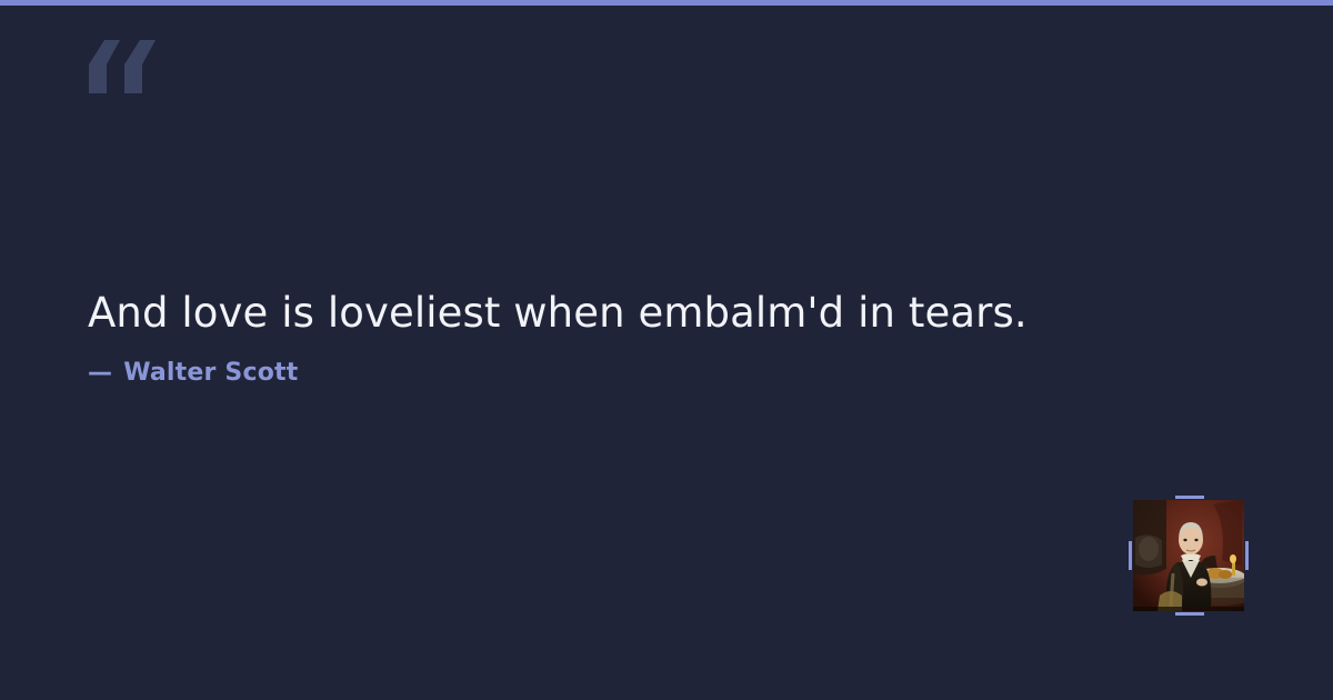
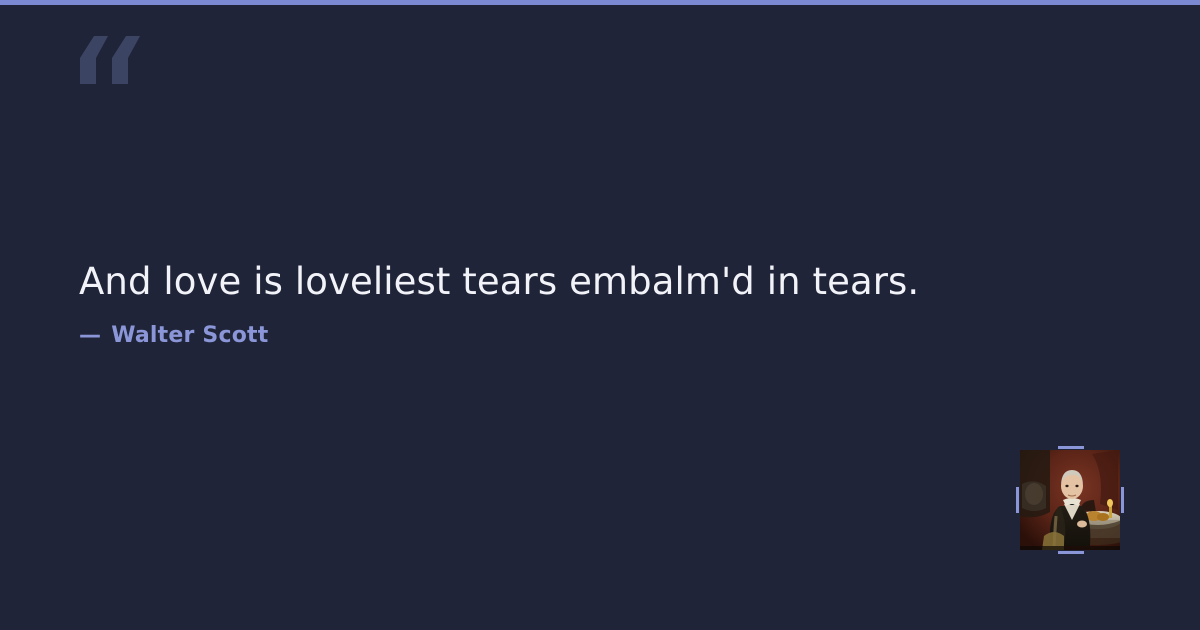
- And love is loveliest when embalm'd in tears.
+ And love is loveliest tears embalm'd in tears.
  —
  Walter Scott
